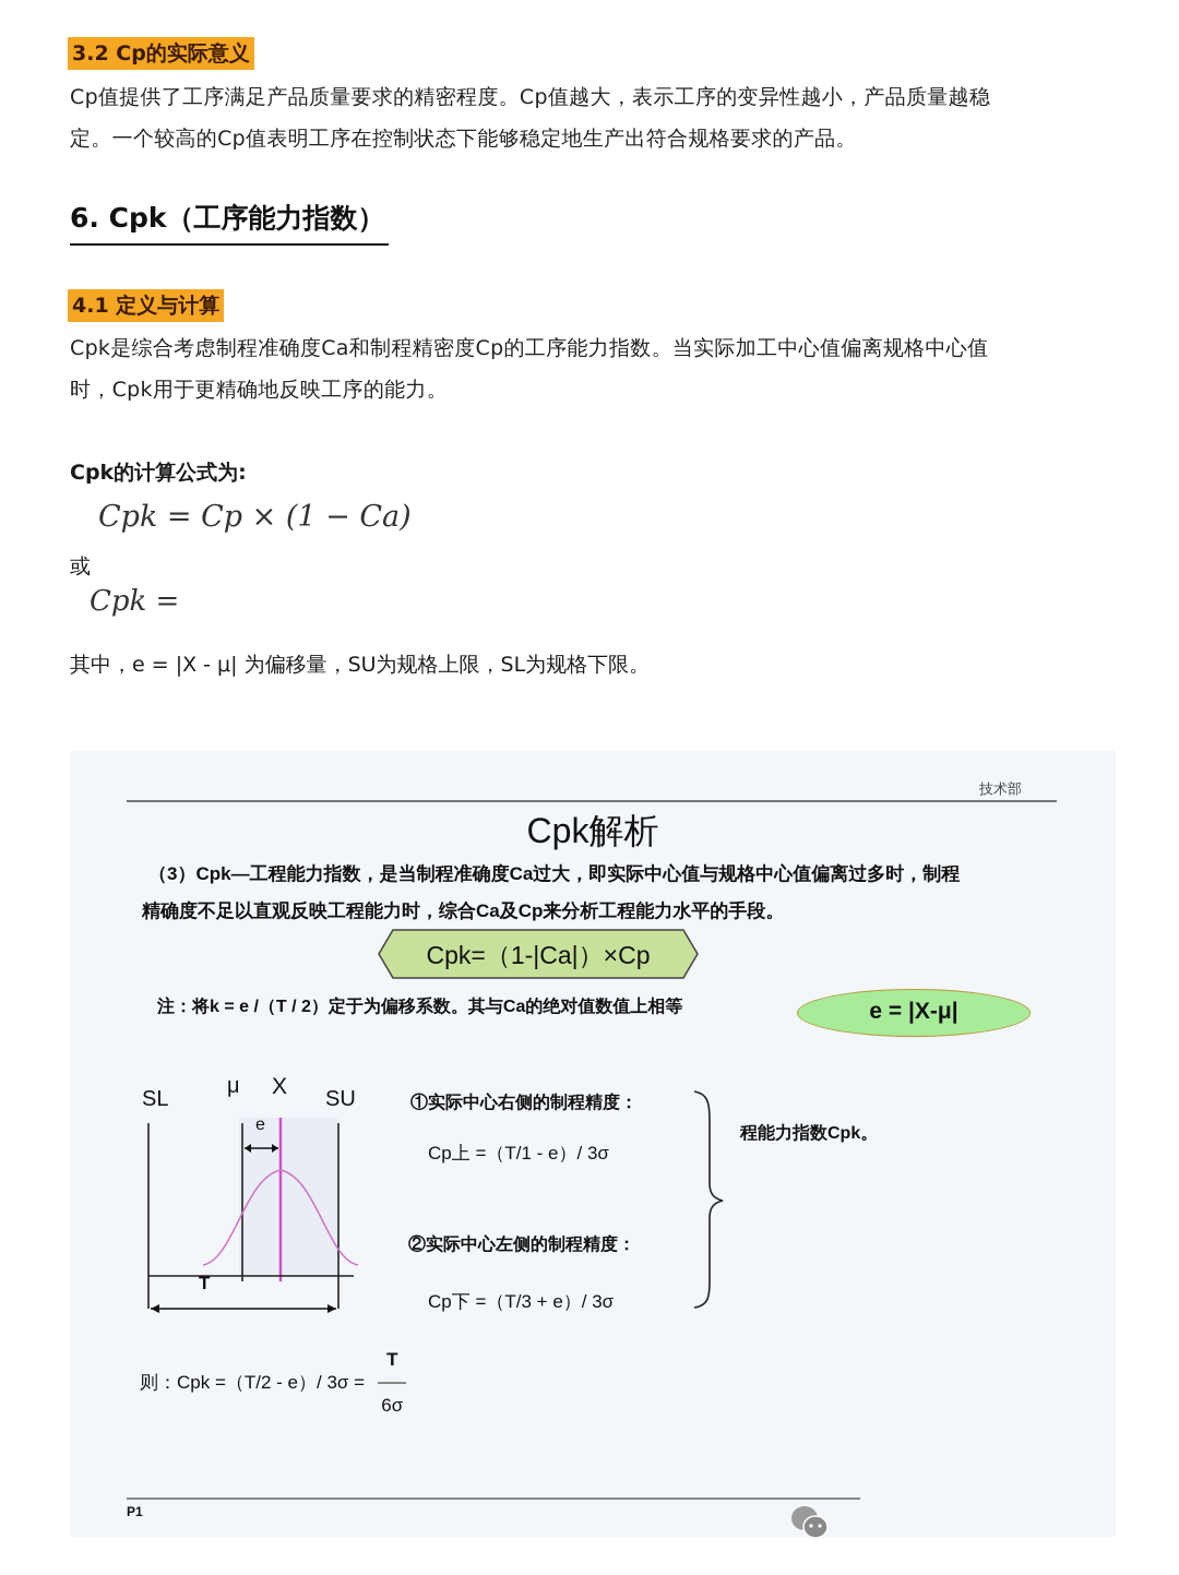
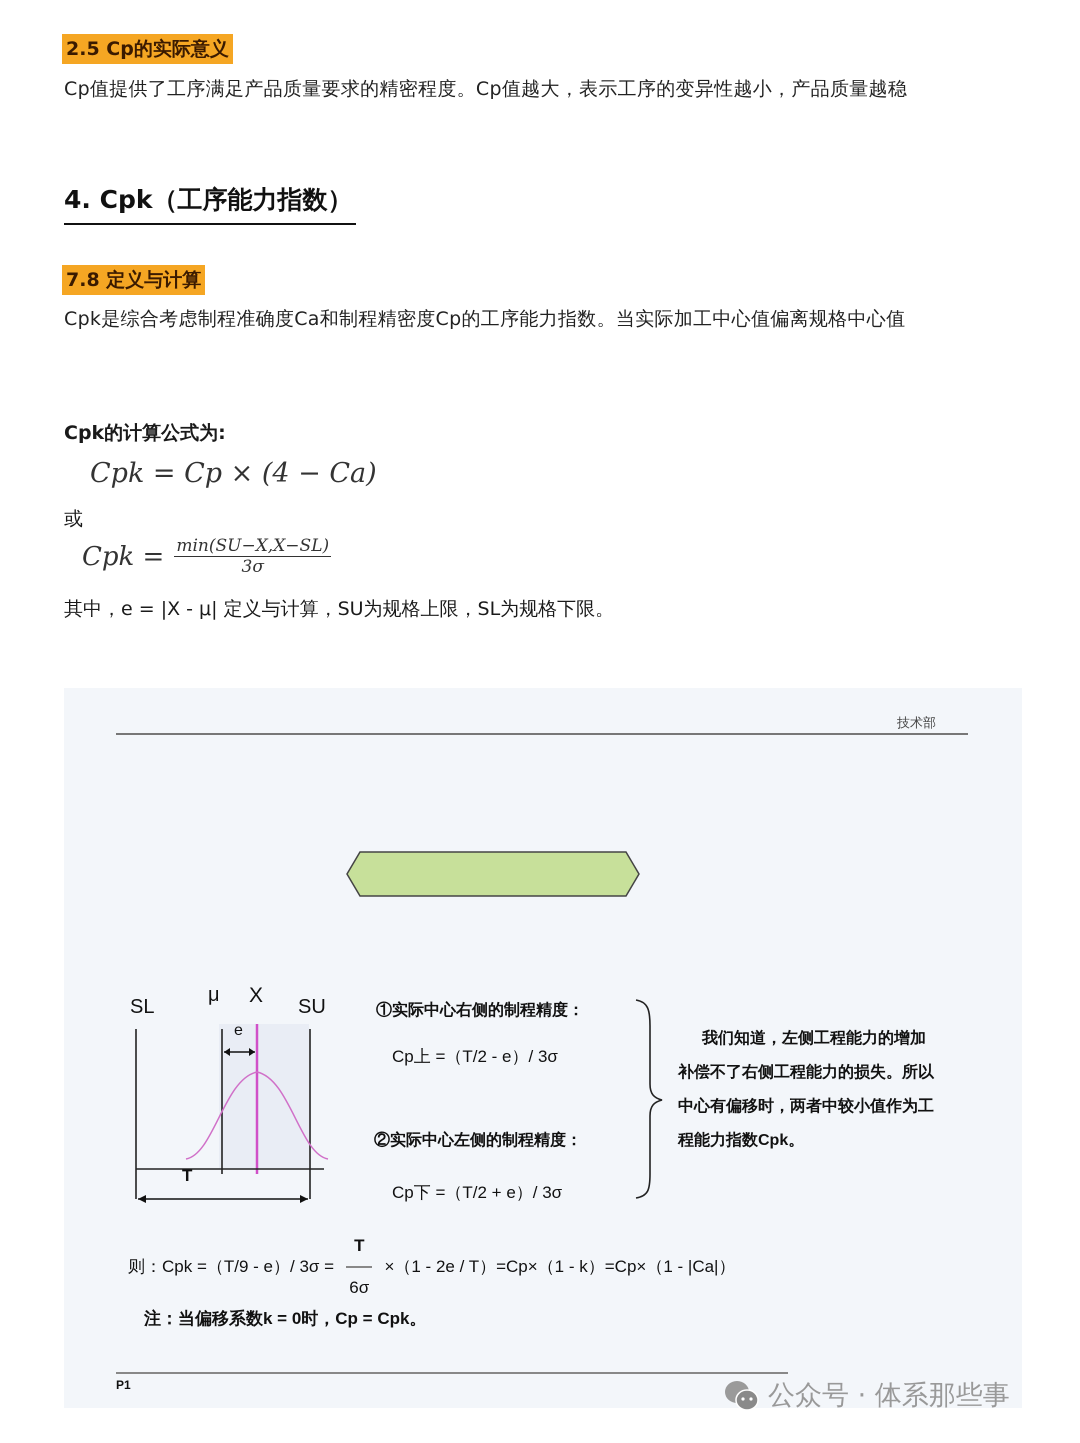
- 3.2 Cp的实际意义
+ 2.5 Cp的实际意义
  Cp值提供了工序满足产品质量要求的精密程度。Cp值越大，表示工序的变异性越小，产品质量越稳
- 定。一个较高的Cp值表明工序在控制状态下能够稳定地生产出符合规格要求的产品。
- 6. Cpk（工序能力指数）
+ 4. Cpk（工序能力指数）
- 4.1 定义与计算
+ 7.8 定义与计算
  Cpk是综合考虑制程准确度Ca和制程精密度Cp的工序能力指数。当实际加工中心值偏离规格中心值
- 时，Cpk用于更精确地反映工序的能力。
  Cpk的计算公式为:
- Cpk = Cp × (1 − Ca)
+ Cpk = Cp × (4 − Ca)
  或
  Cpk =
+ min(SU−X,X−SL)
+ 3σ
- 其中，e = |X - μ| 为偏移量，SU为规格上限，SL为规格下限。
+ 其中，e = |X - μ| 定义与计算，SU为规格上限，SL为规格下限。
  技术部
- Cpk解析
- （3）Cpk—工程能力指数，是当制程准确度Ca过大，即实际中心值与规格中心值偏离过多时，制程
- 精确度不足以直观反映工程能力时，综合Ca及Cp来分析工程能力水平的手段。
- Cpk=（1-|Ca|）×Cp
- 注：将k = e /（T / 2）定于为偏移系数。其与Ca的绝对值数值上相等
- e = |X-μ|
  SL
  μ
  X
  SU
  e
  T
  ①实际中心右侧的制程精度：
- Cp上 =（T/1 - e）/ 3σ
+ Cp上 =（T/2 - e）/ 3σ
  ②实际中心左侧的制程精度：
- Cp下 =（T/3 + e）/ 3σ
+ Cp下 =（T/2 + e）/ 3σ
+ 我们知道，左侧工程能力的增加
+ 补偿不了右侧工程能力的损失。所以
+ 中心有偏移时，两者中较小值作为工
  程能力指数Cpk。
- 则：Cpk =（T/2 - e）/ 3σ =
+ 则：Cpk =（T/9 - e）/ 3σ =
  T
  6σ
+ ×（1 - 2e / T）=Cp×（1 - k）=Cp×（1 - |Ca|）
+ 注：当偏移系数k = 0时，Cp = Cpk。
  P1
+ 公众号 · 体系那些事
